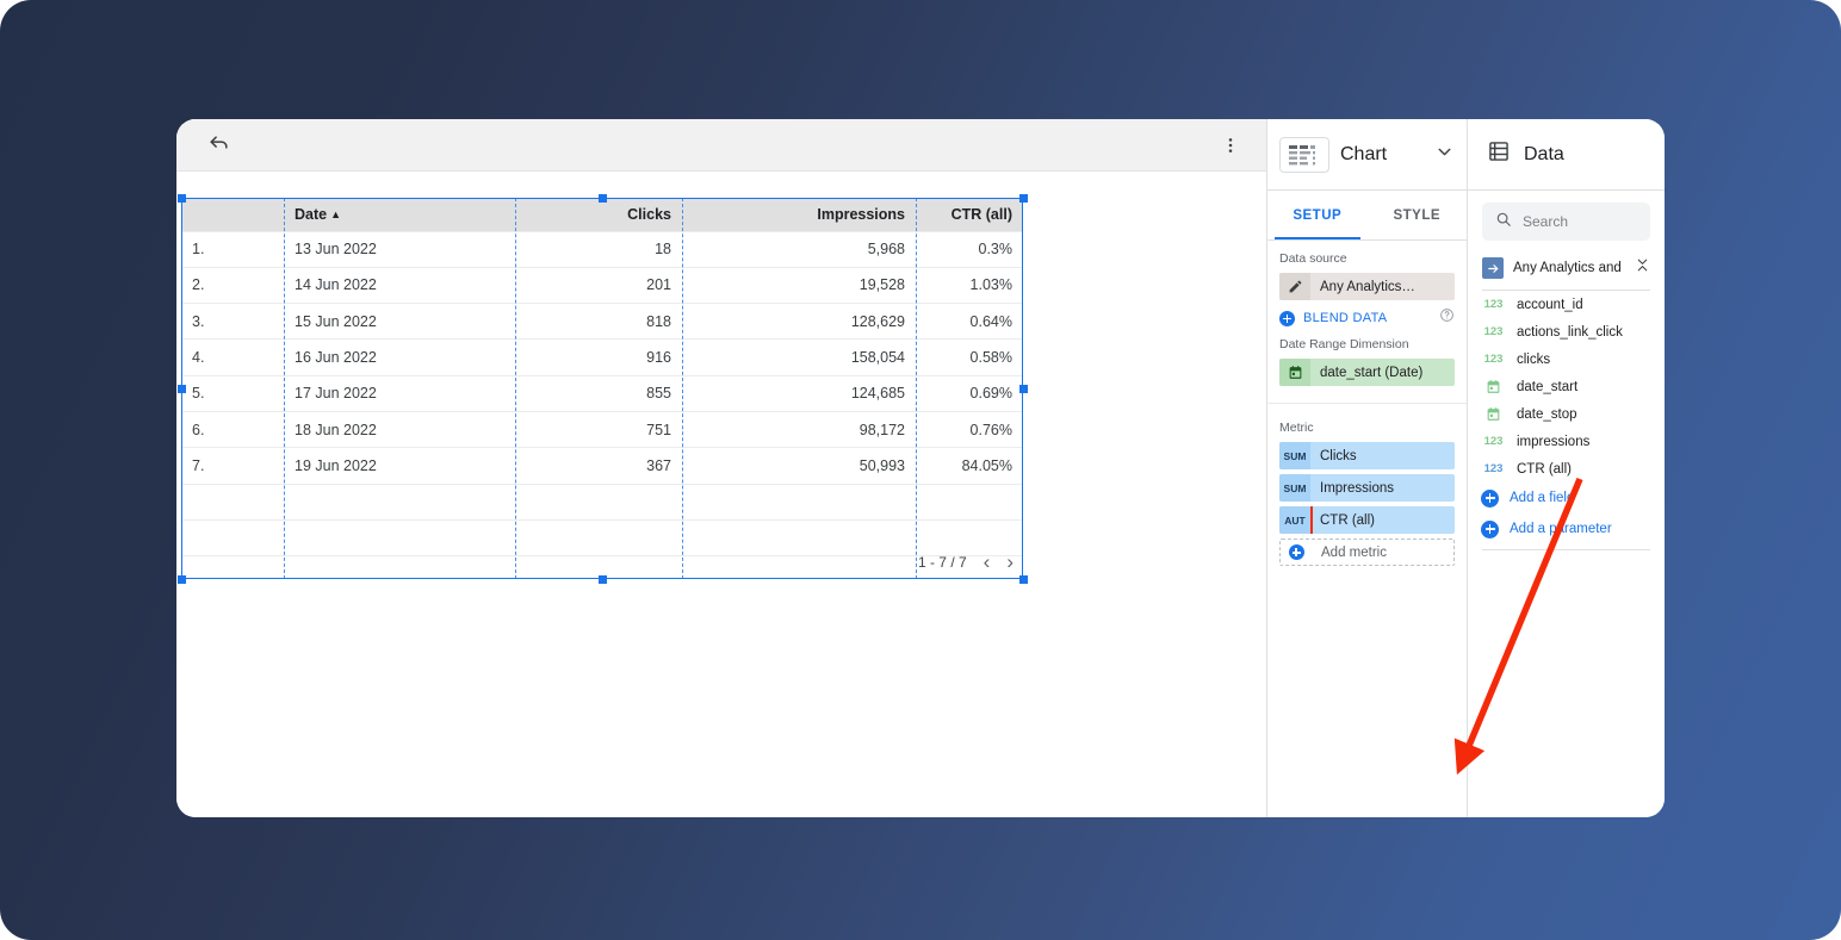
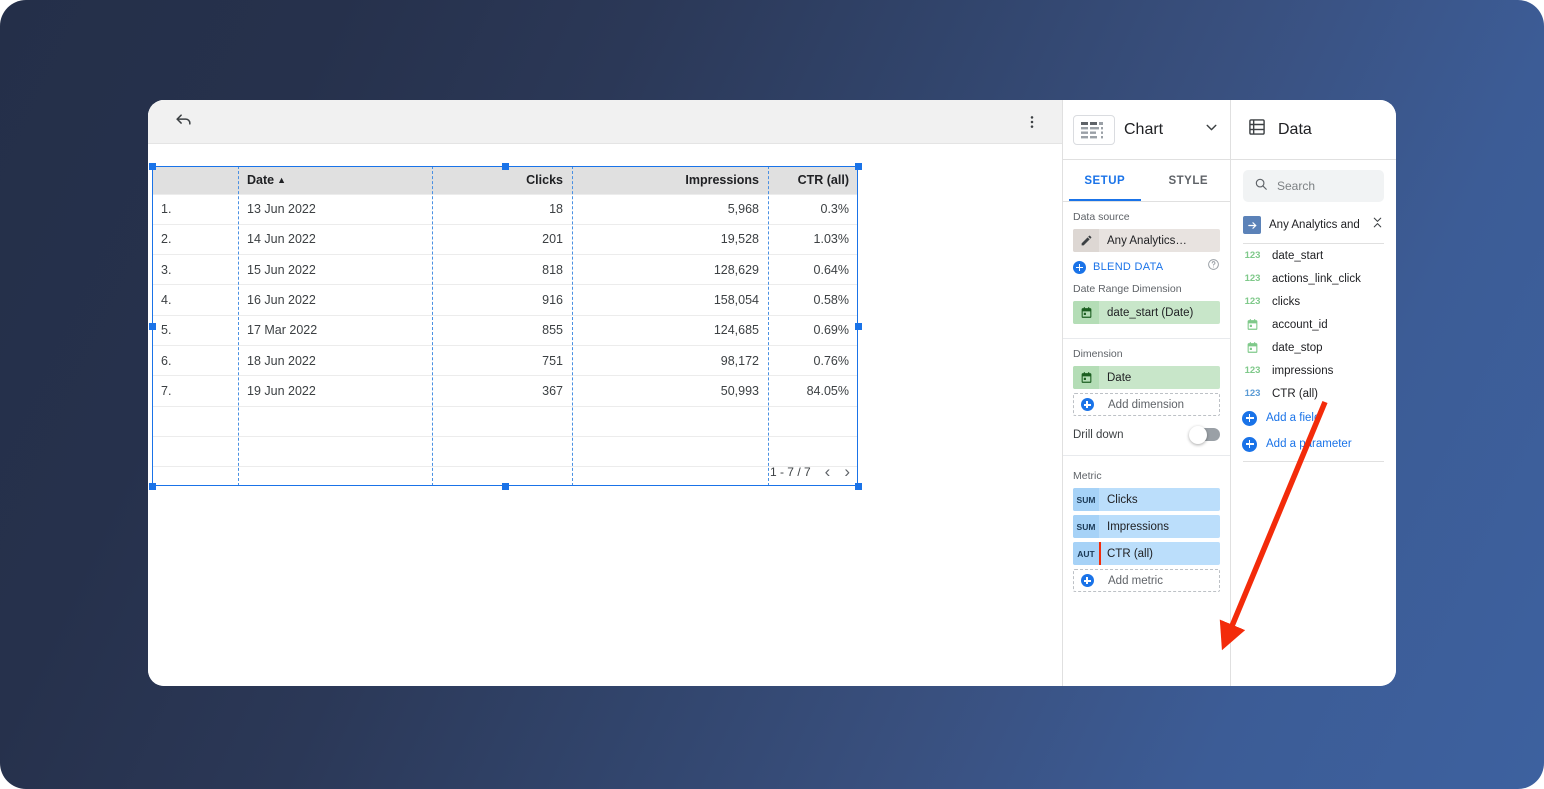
  	Date ▲	Clicks	Impressions	CTR (all)
  1.	13 Jun 2022	18	5,968	0.3%
  2.	14 Jun 2022	201	19,528	1.03%
  3.	15 Jun 2022	818	128,629	0.64%
  4.	16 Jun 2022	916	158,054	0.58%
- 5.	17 Jun 2022	855	124,685	0.69%
+ 5.	17 Mar 2022	855	124,685	0.69%
  6.	18 Jun 2022	751	98,172	0.76%
  7.	19 Jun 2022	367	50,993	84.05%
  1 - 7 / 7
  ‹
  ›
  Chart
  SETUP
  STYLE
  Data source
  Any Analytics…
  BLEND DATA
  Date Range Dimension
  date_start (Date)
+ Dimension
+ Date
+ Add dimension
+ Drill down
  Metric
  SUM
  Clicks
  SUM
  Impressions
  AUT
  CTR (all)
  Add metric
  Data
  Search
  Any Analytics and
  123
- account_id
+ date_start
  123
  actions_link_click
  123
  clicks
- date_start
+ account_id
  date_stop
  123
  impressions
  123
  CTR (all)
  Add a fiel
  Add a prameter
